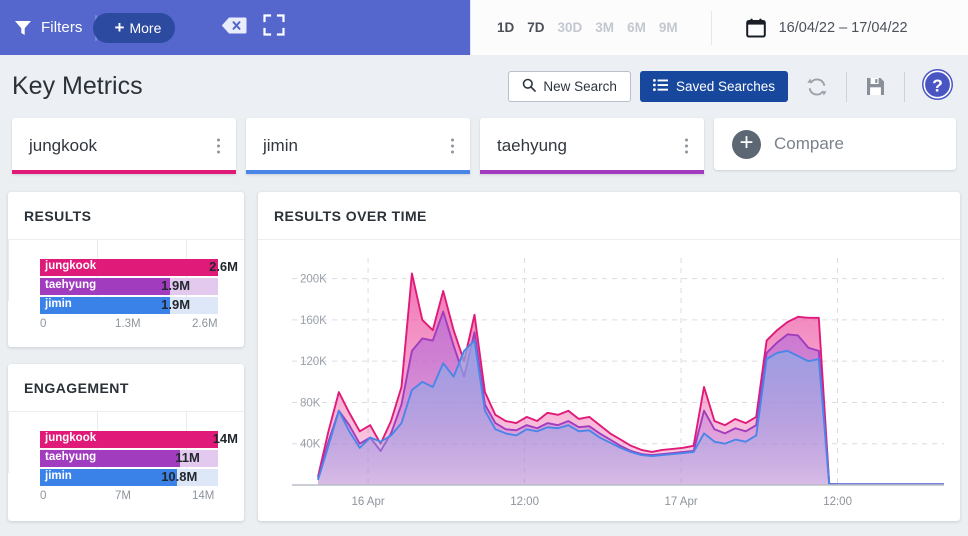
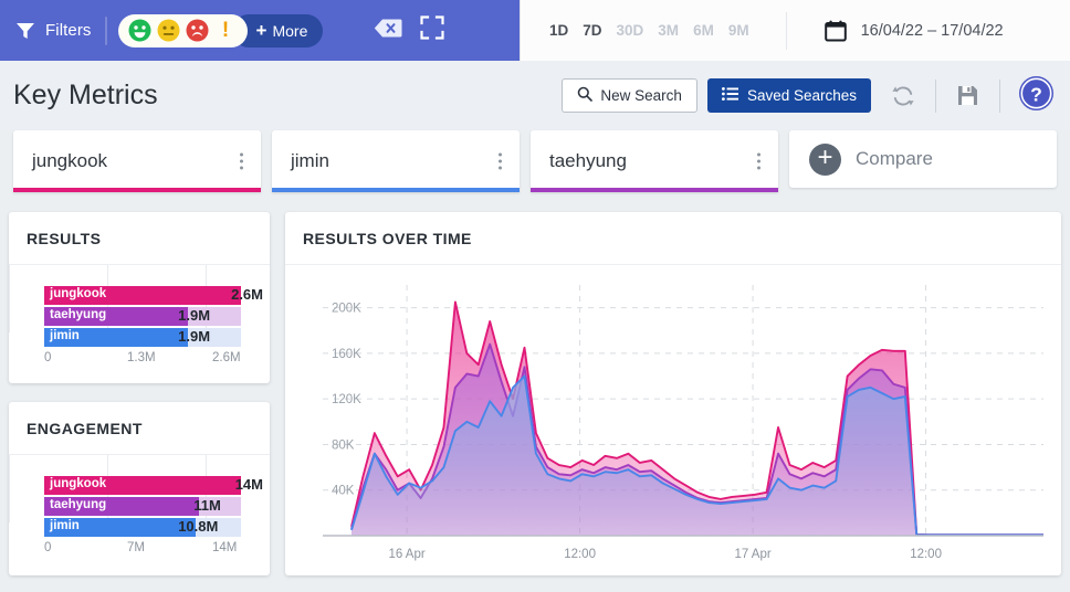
  Filters
+ !
  +
  More
  1D
  7D
  30D
  3M
  6M
  9M
  16/04/22 – 17/04/22
  Key Metrics
  New Search
  Saved Searches
  ?
  jungkook
  jimin
  taehyung
  +
  Compare
  RESULTS
  jungkook
  2.6M
  taehyung
  1.9M
  jimin
  1.9M
  0
  1.3M
  2.6M
  ENGAGEMENT
  jungkook
  14M
  taehyung
  11M
  jimin
  10.8M
  0
  7M
  14M
  RESULTS OVER TIME
  40K
  80K
  120K
  160K
  200K
  16 Apr
  12:00
  17 Apr
  12:00
